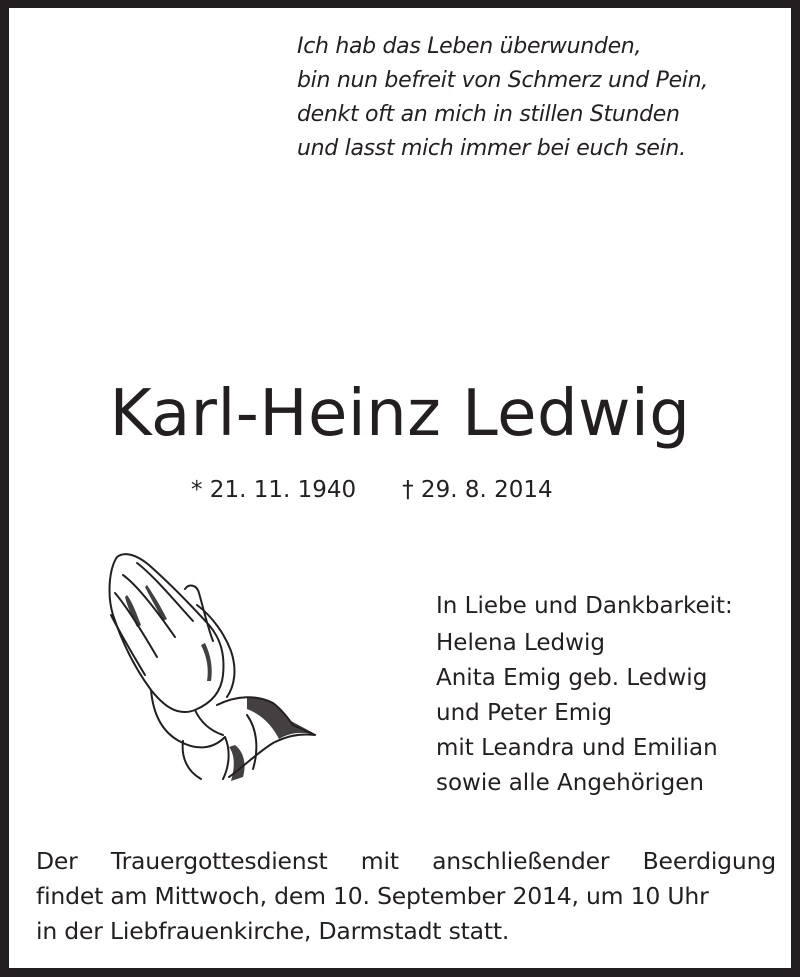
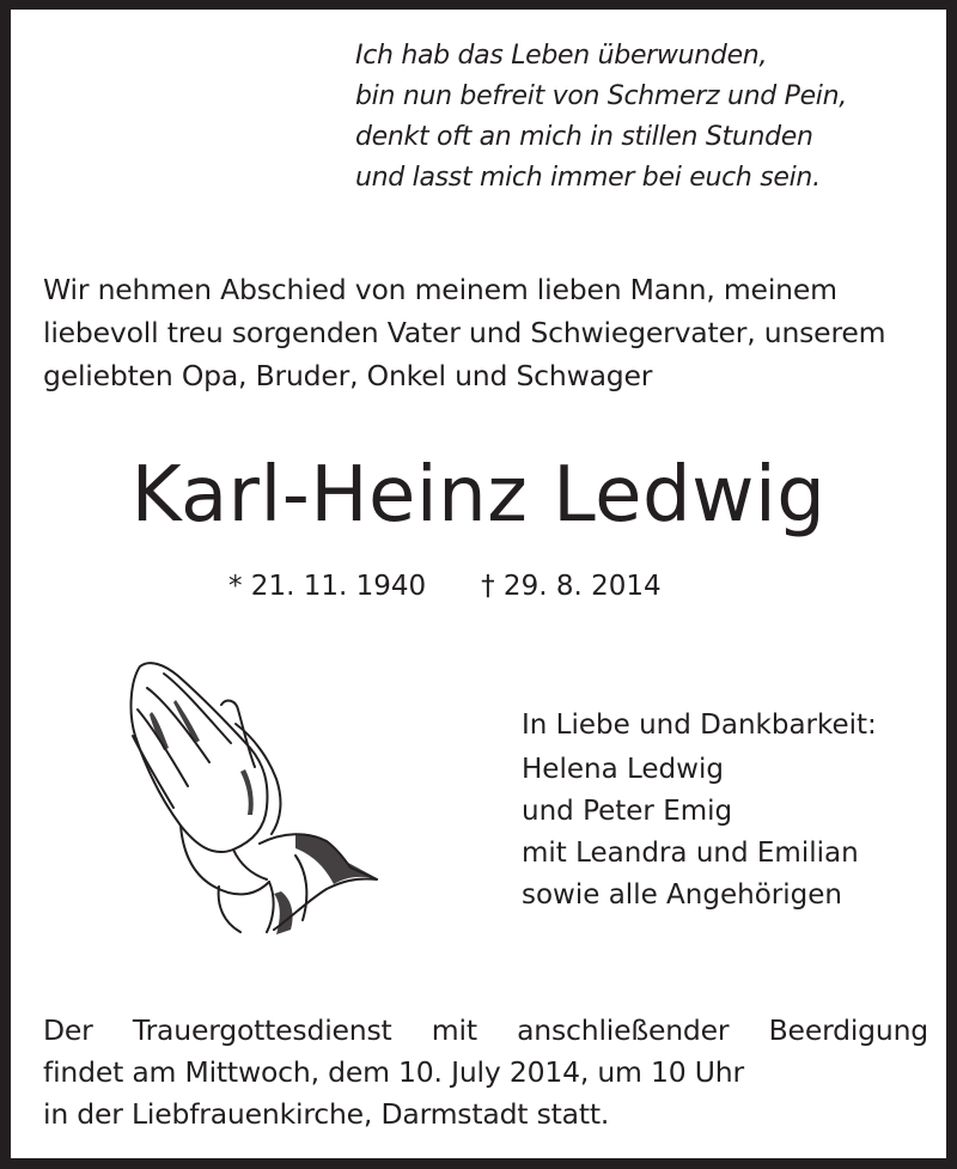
  Ich hab das Leben überwunden,
  bin nun befreit von Schmerz und Pein,
  denkt oft an mich in stillen Stunden
  und lasst mich immer bei euch sein.
+ Wir nehmen Abschied von meinem lieben Mann, meinem
+ liebevoll treu sorgenden Vater und Schwiegervater, unserem
+ geliebten Opa, Bruder, Onkel und Schwager
  Karl-Heinz Ledwig
  * 21. 11. 1940 † 29. 8. 2014
  In Liebe und Dankbarkeit:
  Helena Ledwig
- Anita Emig geb. Ledwig
  und Peter Emig
  mit Leandra und Emilian
  sowie alle Angehörigen
  Der Trauergottesdienst mit anschließender Beerdigung
- findet am Mittwoch, dem 10. September 2014, um 10 Uhr
+ findet am Mittwoch, dem 10. July 2014, um 10 Uhr
  in der Liebfrauenkirche, Darmstadt statt.
